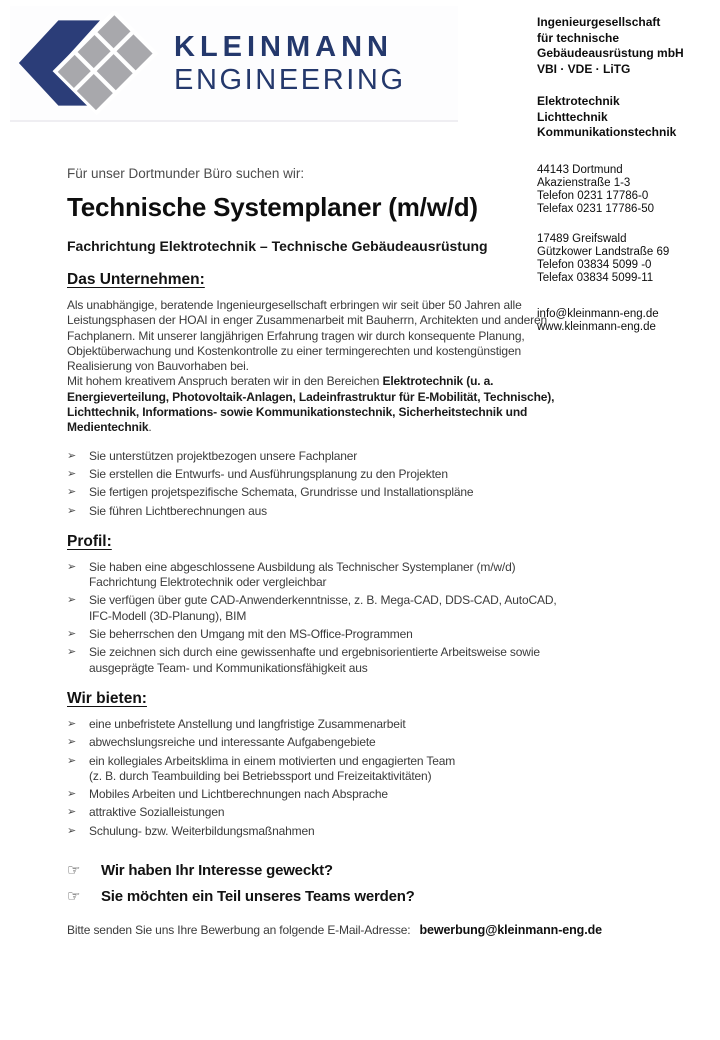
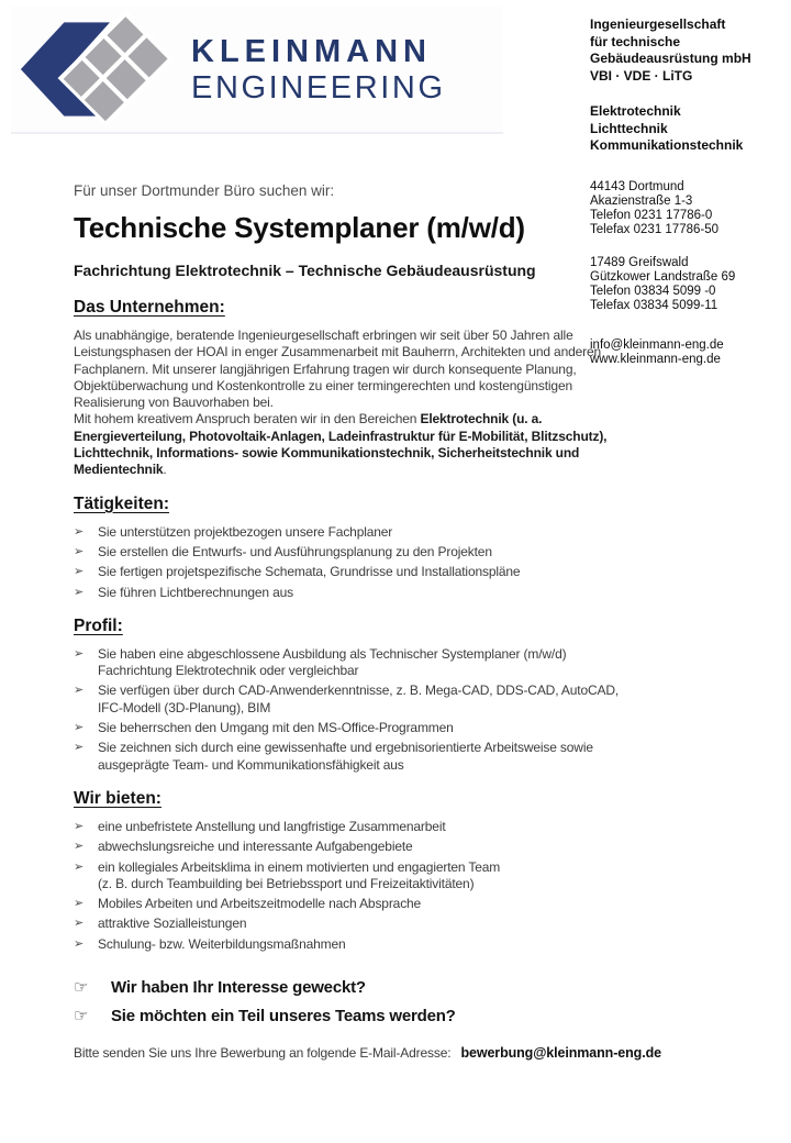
  KLEINMANN
  ENGINEERING
  Ingenieurgesellschaft
  für technische
  Gebäudeausrüstung mbH
  VBI · VDE · LiTG
  Elektrotechnik
  Lichttechnik
  Kommunikationstechnik
  44143 Dortmund
  Akazienstraße 1-3
  Telefon 0231 17786-0
  Telefax 0231 17786-50
  17489 Greifswald
  Gützkower Landstraße 69
  Telefon 03834 5099 -0
  Telefax 03834 5099-11
  info@kleinmann-eng.de
  www.kleinmann-eng.de
  Für unser Dortmunder Büro suchen wir:
  Technische Systemplaner (m/w/d)
  Fachrichtung Elektrotechnik – Technische Gebäudeausrüstung
  Das Unternehmen:
  Als unabhängige, beratende Ingenieurgesellschaft erbringen wir seit über 50 Jahren alle Leistungsphasen der HOAI in enger Zusammenarbeit mit Bauherrn, Architekten und anderen Fachplanern. Mit unserer langjährigen Erfahrung tragen wir durch konsequente Planung, Objektüberwachung und Kostenkontrolle zu einer termingerechten und kostengünstigen Realisierung von Bauvorhaben bei.
- Mit hohem kreativem Anspruch beraten wir in den Bereichen Elektrotechnik (u. a. Energieverteilung, Photovoltaik-Anlagen, Ladeinfrastruktur für E-Mobilität, Technische), Lichttechnik, Informations- sowie Kommunikationstechnik, Sicherheitstechnik und Medientechnik.
+ Mit hohem kreativem Anspruch beraten wir in den Bereichen Elektrotechnik (u. a. Energieverteilung, Photovoltaik-Anlagen, Ladeinfrastruktur für E-Mobilität, Blitzschutz), Lichttechnik, Informations- sowie Kommunikationstechnik, Sicherheitstechnik und Medientechnik.
+ Tätigkeiten:
  ➢
  Sie unterstützen projektbezogen unsere Fachplaner
  ➢
  Sie erstellen die Entwurfs- und Ausführungsplanung zu den Projekten
  ➢
  Sie fertigen projetspezifische Schemata, Grundrisse und Installationspläne
  ➢
  Sie führen Lichtberechnungen aus
  Profil:
  ➢
  Sie haben eine abgeschlossene Ausbildung als Technischer Systemplaner (m/w/d)
  Fachrichtung Elektrotechnik oder vergleichbar
  ➢
- Sie verfügen über gute CAD-Anwenderkenntnisse, z. B. Mega-CAD, DDS-CAD, AutoCAD,
+ Sie verfügen über durch CAD-Anwenderkenntnisse, z. B. Mega-CAD, DDS-CAD, AutoCAD,
  IFC-Modell (3D-Planung), BIM
  ➢
  Sie beherrschen den Umgang mit den MS-Office-Programmen
  ➢
  Sie zeichnen sich durch eine gewissenhafte und ergebnisorientierte Arbeitsweise sowie
  ausgeprägte Team- und Kommunikationsfähigkeit aus
  Wir bieten:
  ➢
  eine unbefristete Anstellung und langfristige Zusammenarbeit
  ➢
  abwechslungsreiche und interessante Aufgabengebiete
  ➢
  ein kollegiales Arbeitsklima in einem motivierten und engagierten Team
  (z. B. durch Teambuilding bei Betriebssport und Freizeitaktivitäten)
  ➢
- Mobiles Arbeiten und Lichtberechnungen nach Absprache
+ Mobiles Arbeiten und Arbeitszeitmodelle nach Absprache
  ➢
  attraktive Sozialleistungen
  ➢
  Schulung- bzw. Weiterbildungsmaßnahmen
  ☞
  Wir haben Ihr Interesse geweckt?
  ☞
  Sie möchten ein Teil unseres Teams werden?
  Bitte senden Sie uns Ihre Bewerbung an folgende E-Mail-Adresse:
  bewerbung@kleinmann-eng.de
